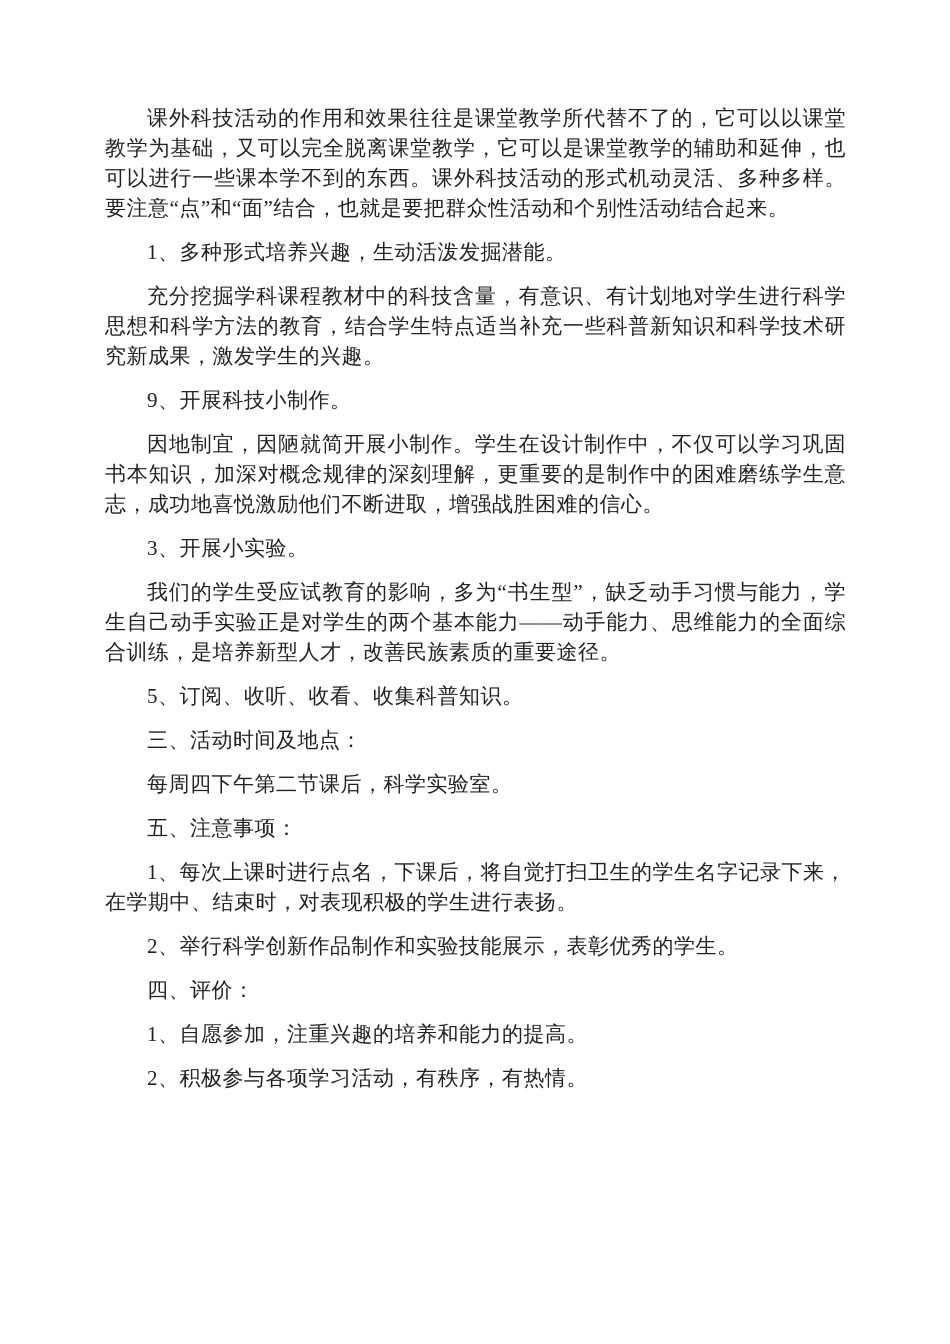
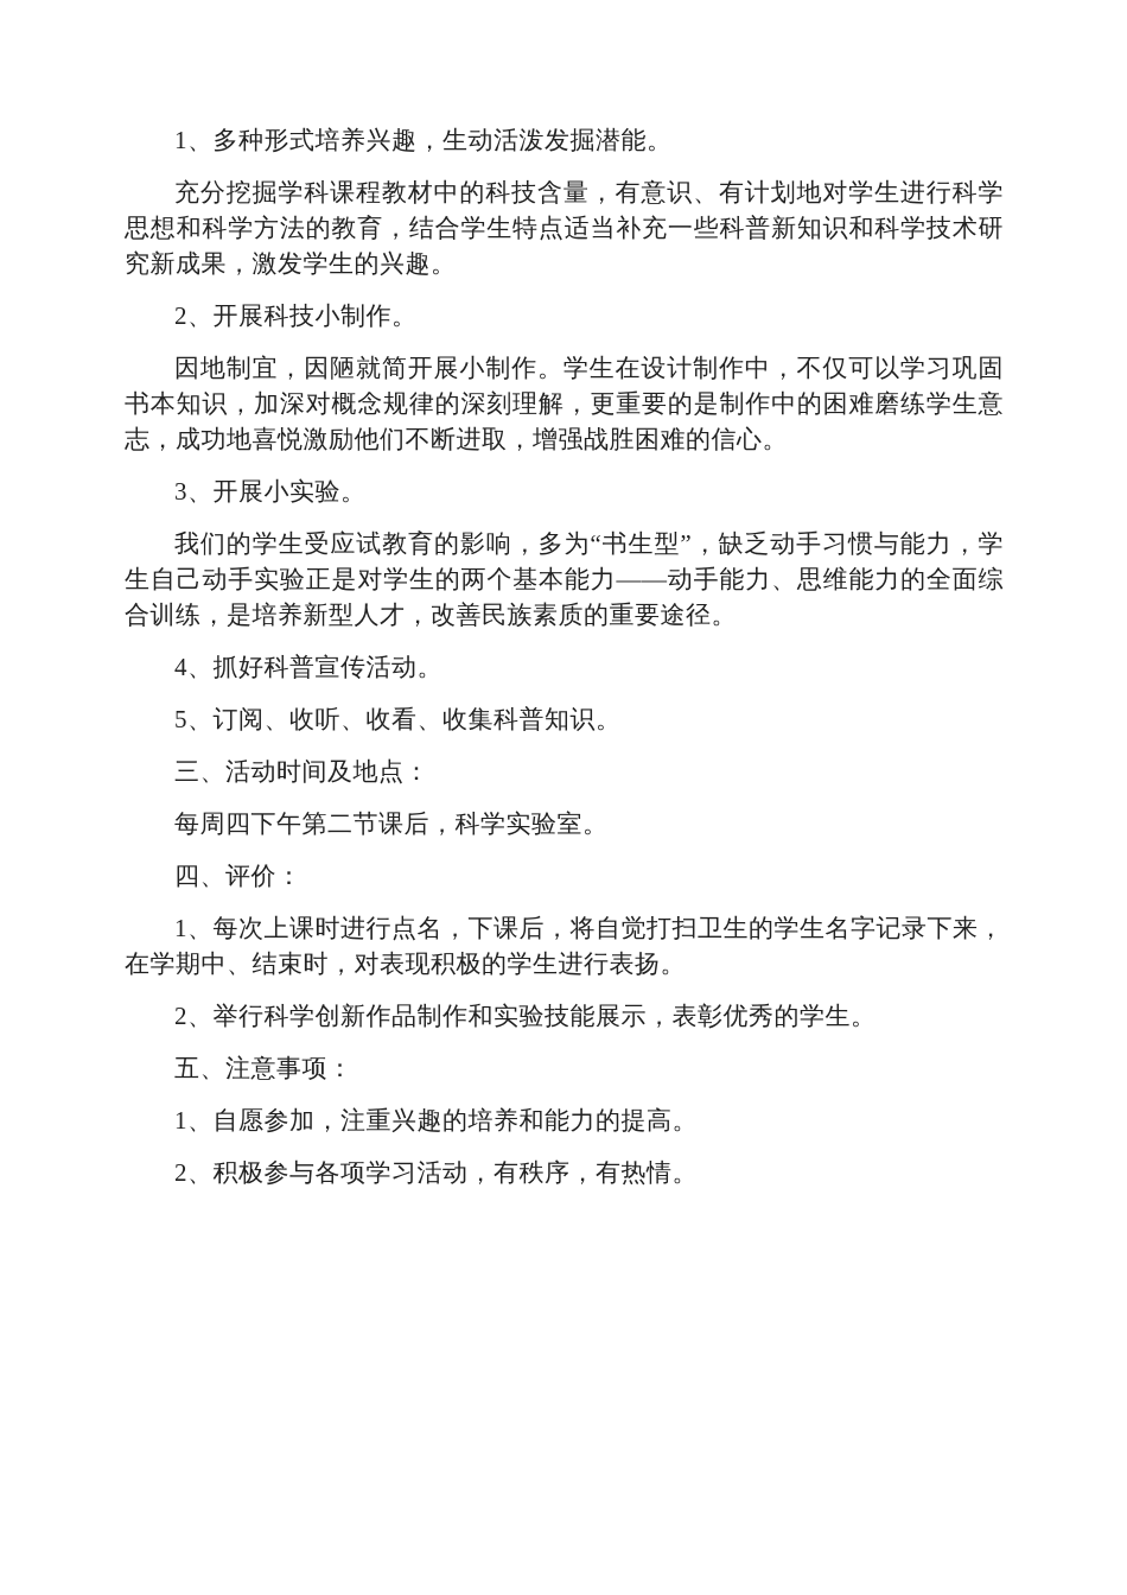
- 课外科技活动的作用和效果往往是课堂教学所代替不了的，它可以以课堂教学为基础，又可以完全脱离课堂教学，它可以是课堂教学的辅助和延伸，也可以进行一些课本学不到的东西。课外科技活动的形式机动灵活、多种多样。要注意“点”和“面”结合，也就是要把群众性活动和个别性活动结合起来。
  1、多种形式培养兴趣，生动活泼发掘潜能。
  充分挖掘学科课程教材中的科技含量，有意识、有计划地对学生进行科学思想和科学方法的教育，结合学生特点适当补充一些科普新知识和科学技术研究新成果，激发学生的兴趣。
- 9、开展科技小制作。
+ 2、开展科技小制作。
  因地制宜，因陋就简开展小制作。学生在设计制作中，不仅可以学习巩固书本知识，加深对概念规律的深刻理解，更重要的是制作中的困难磨练学生意志，成功地喜悦激励他们不断进取，增强战胜困难的信心。
  3、开展小实验。
  我们的学生受应试教育的影响，多为“书生型”，缺乏动手习惯与能力，学生自己动手实验正是对学生的两个基本能力——动手能力、思维能力的全面综合训练，是培养新型人才，改善民族素质的重要途径。
+ 4、抓好科普宣传活动。
  5、订阅、收听、收看、收集科普知识。
  三、活动时间及地点：
  每周四下午第二节课后，科学实验室。
- 五、注意事项：
+ 四、评价：
  1、每次上课时进行点名，下课后，将自觉打扫卫生的学生名字记录下来，在学期中、结束时，对表现积极的学生进行表扬。
  2、举行科学创新作品制作和实验技能展示，表彰优秀的学生。
- 四、评价：
+ 五、注意事项：
  1、自愿参加，注重兴趣的培养和能力的提高。
  2、积极参与各项学习活动，有秩序，有热情。
